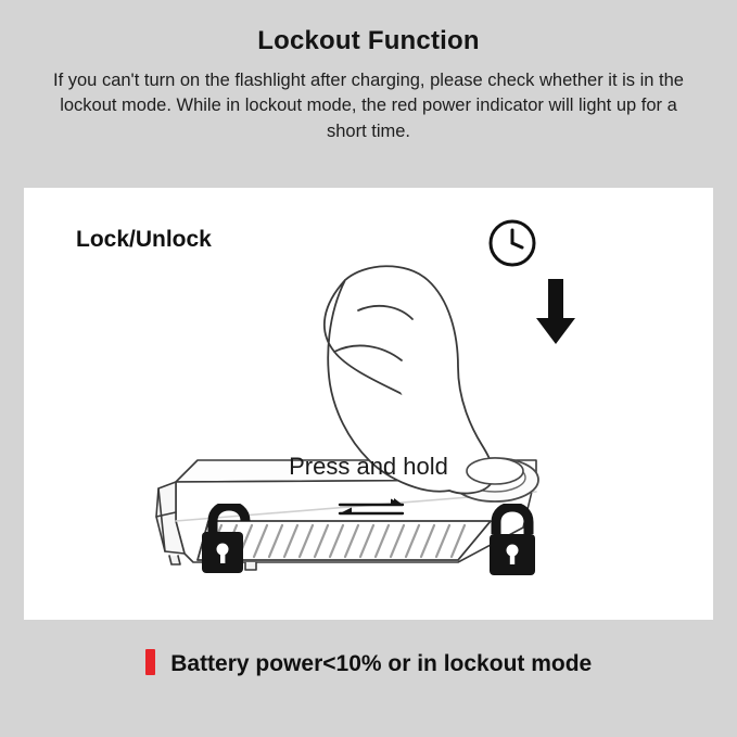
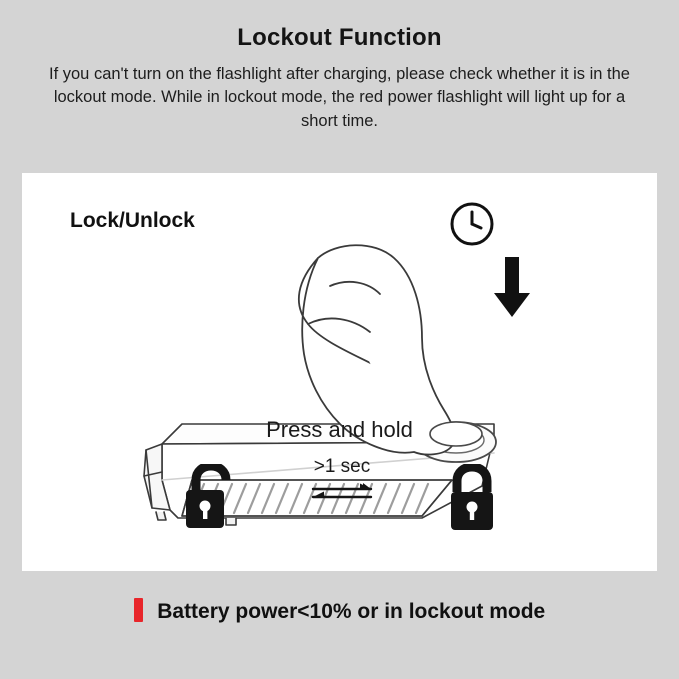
  Lockout Function
- If you can't turn on the flashlight after charging, please check whether it is in the lockout mode. While in lockout mode, the red power indicator will light up for a short time.
+ If you can't turn on the flashlight after charging, please check whether it is in the lockout mode. While in lockout mode, the red power flashlight will light up for a short time.
  Lock/Unlock
  Press and hold
+ >1 sec
  Battery power<10% or in lockout mode
